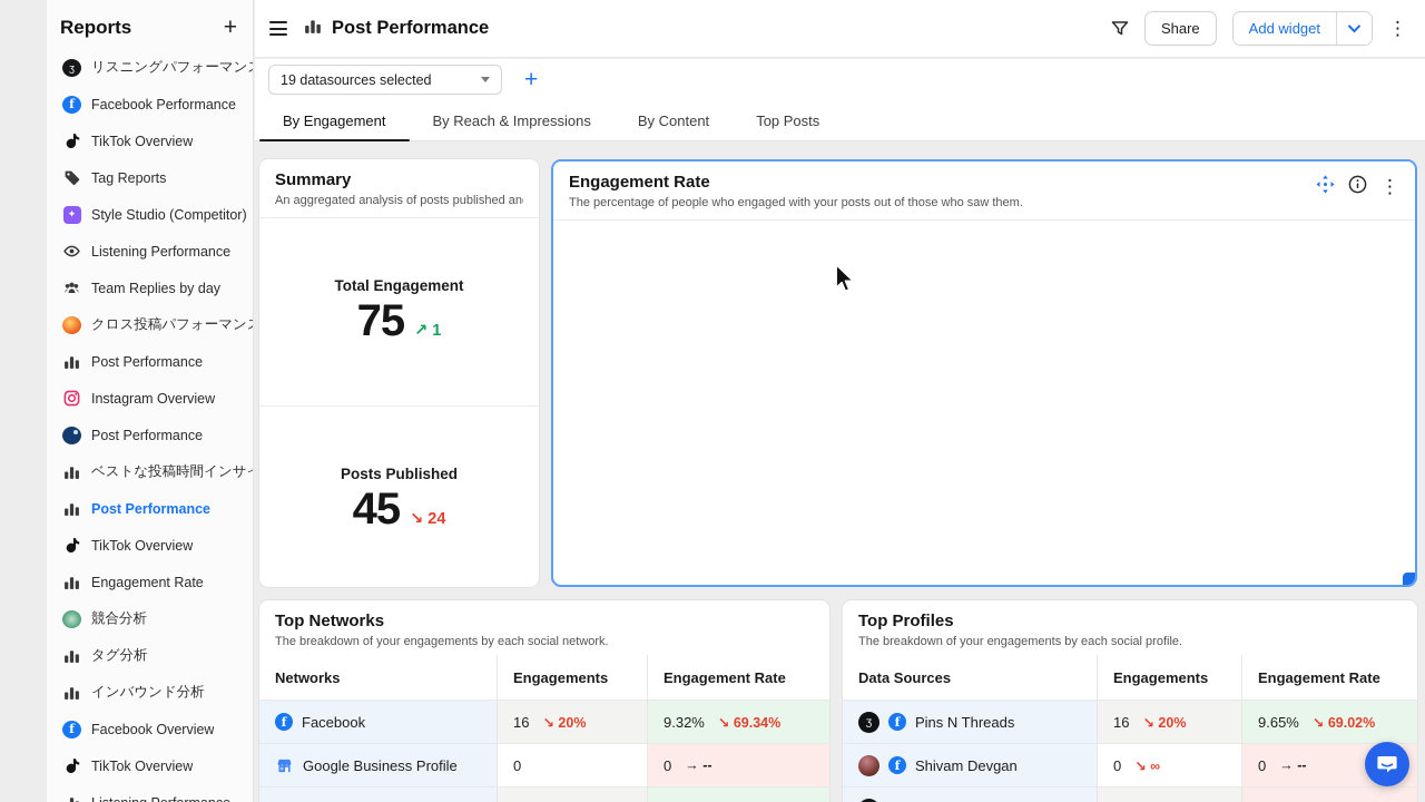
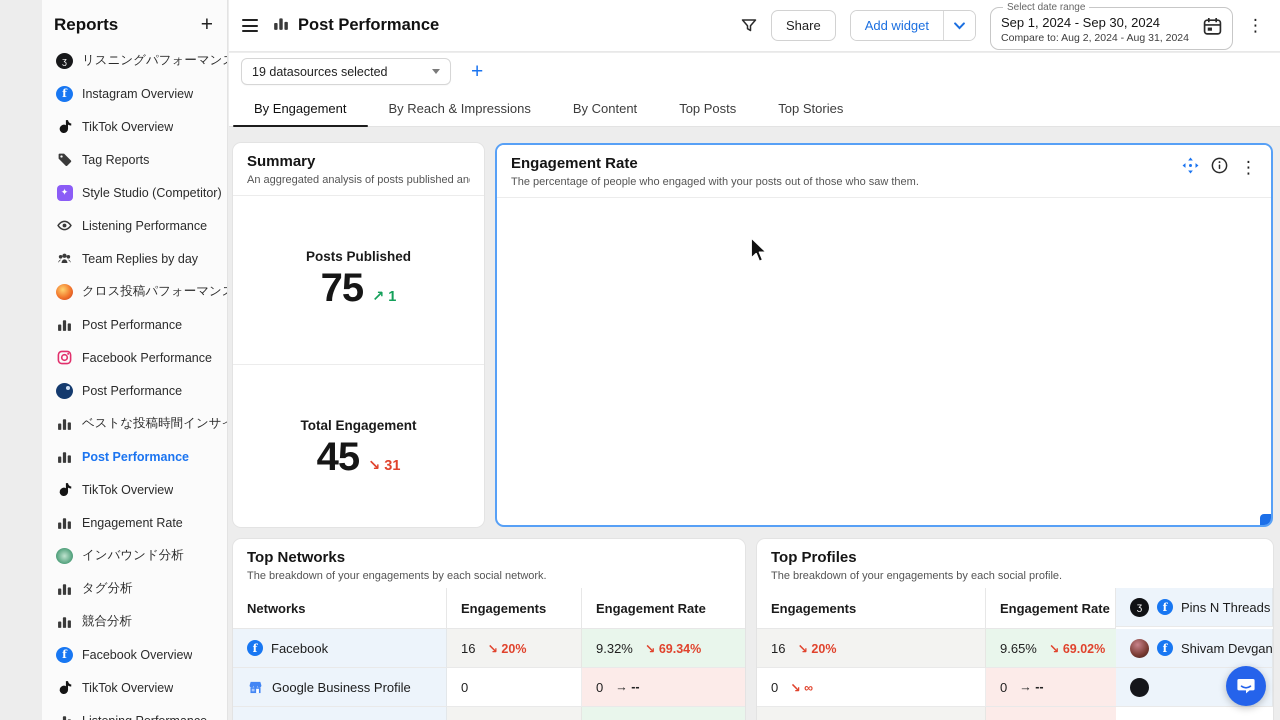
  Reports
  +
  ʒ
  リスニングパフォーマン
  f
- Facebook Performance
+ Instagram Overview
  TikTok Overview
  Tag Reports
  ✦
  Style Studio (Competitor)
  Listening Performance
  Team Replies by day
  クロス投稿パフォーマン
  Post Performance
- Instagram Overview
+ Facebook Performance
  Post Performance
  ベストな投稿時間インサ
  Post Performance
  TikTok Overview
  Engagement Rate
- 競合分析
+ インバウンド分析
  タグ分析
- インバウンド分析
+ 競合分析
  f
  Facebook Overview
  TikTok Overview
  Post Performance
  Share
  Add widget
+ Select date range
+ Sep 1, 2024 - Sep 30, 2024
+ Compare to: Aug 2, 2024 - Aug 31, 2024
  ⋮
  19 datasources selected
  +
  By Engagement
  By Reach & Impressions
  By Content
  Top Posts
+ Top Stories
  Summary
  An aggregated analysis of posts published an
- Total Engagement
+ Posts Published
  75
  ↗ 1
- Posts Published
+ Total Engagement
  45
- ↘ 24
+ ↘ 31
  Engagement Rate
  The percentage of people who engaged with your posts out of those who saw them.
  ⋮
  Top Networks
  The breakdown of your engagements by each social network.
  Networks
  Engagements
  Engagement Rate
  f
  Facebook
  16
  ↘ 20%
  9.32%
  ↘ 69.34%
  Google Business Profile
  0
  0
  → --
  Top Profiles
  The breakdown of your engagements by each social profile.
- Data Sources
  Engagements
  Engagement Rate
  ʒ
  f
  Pins N Threads
  16
  ↘ 20%
  9.65%
  ↘ 69.02%
  f
  Shivam Devgan
  0
  ↘ ∞
  0
  → --
